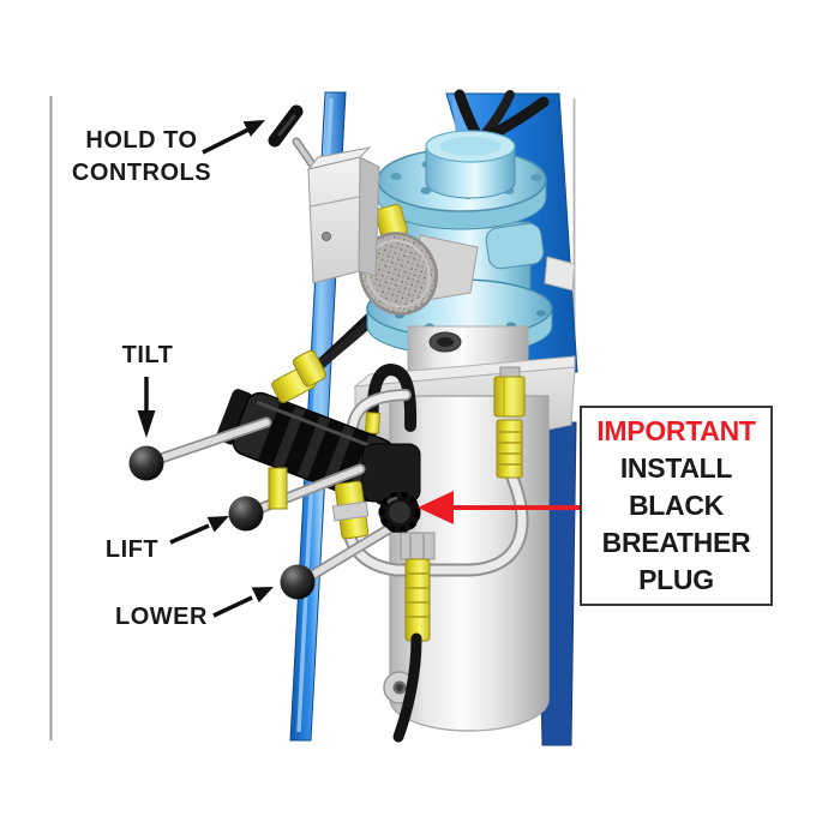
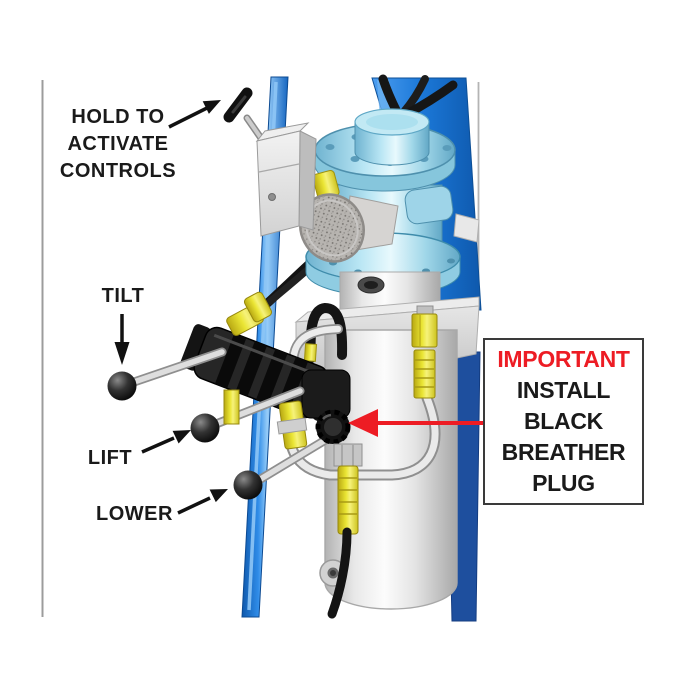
  HOLD TO
+ ACTIVATE
  CONTROLS
  TILT
  LIFT
  LOWER
  IMPORTANT
  INSTALL
  BLACK
  BREATHER
  PLUG
